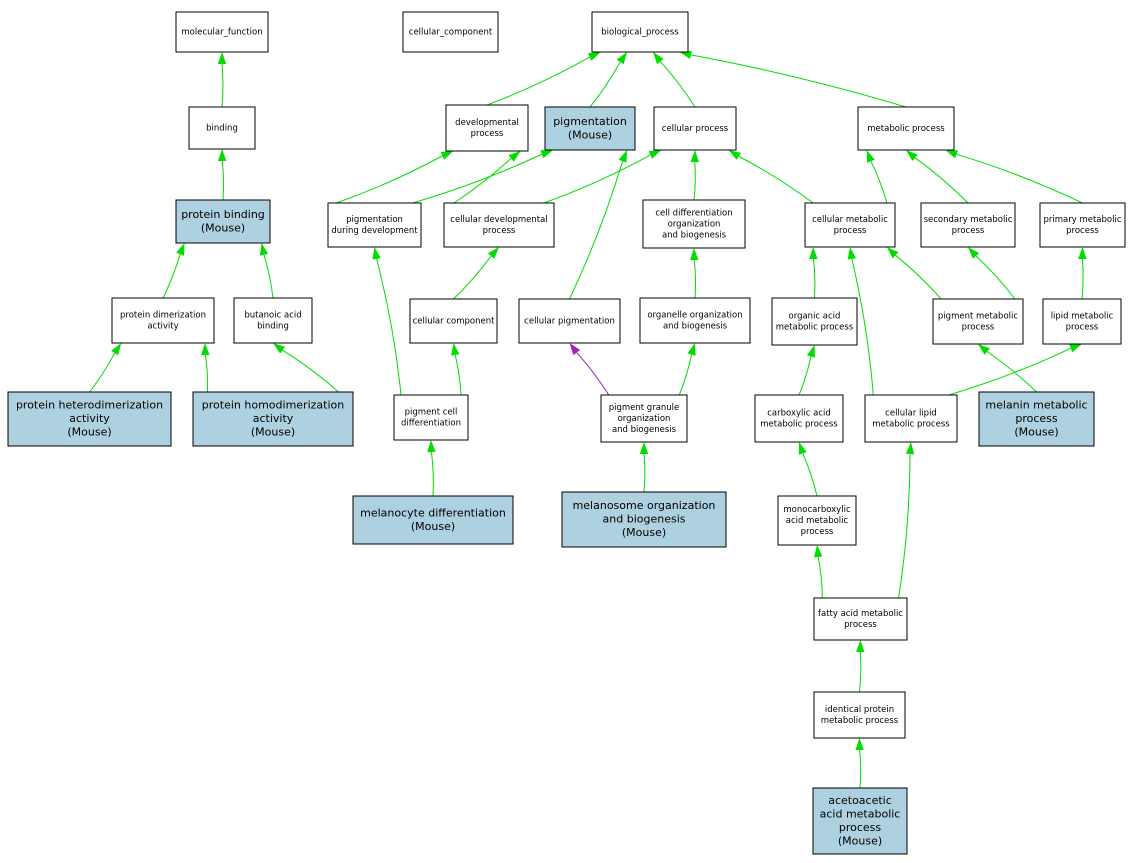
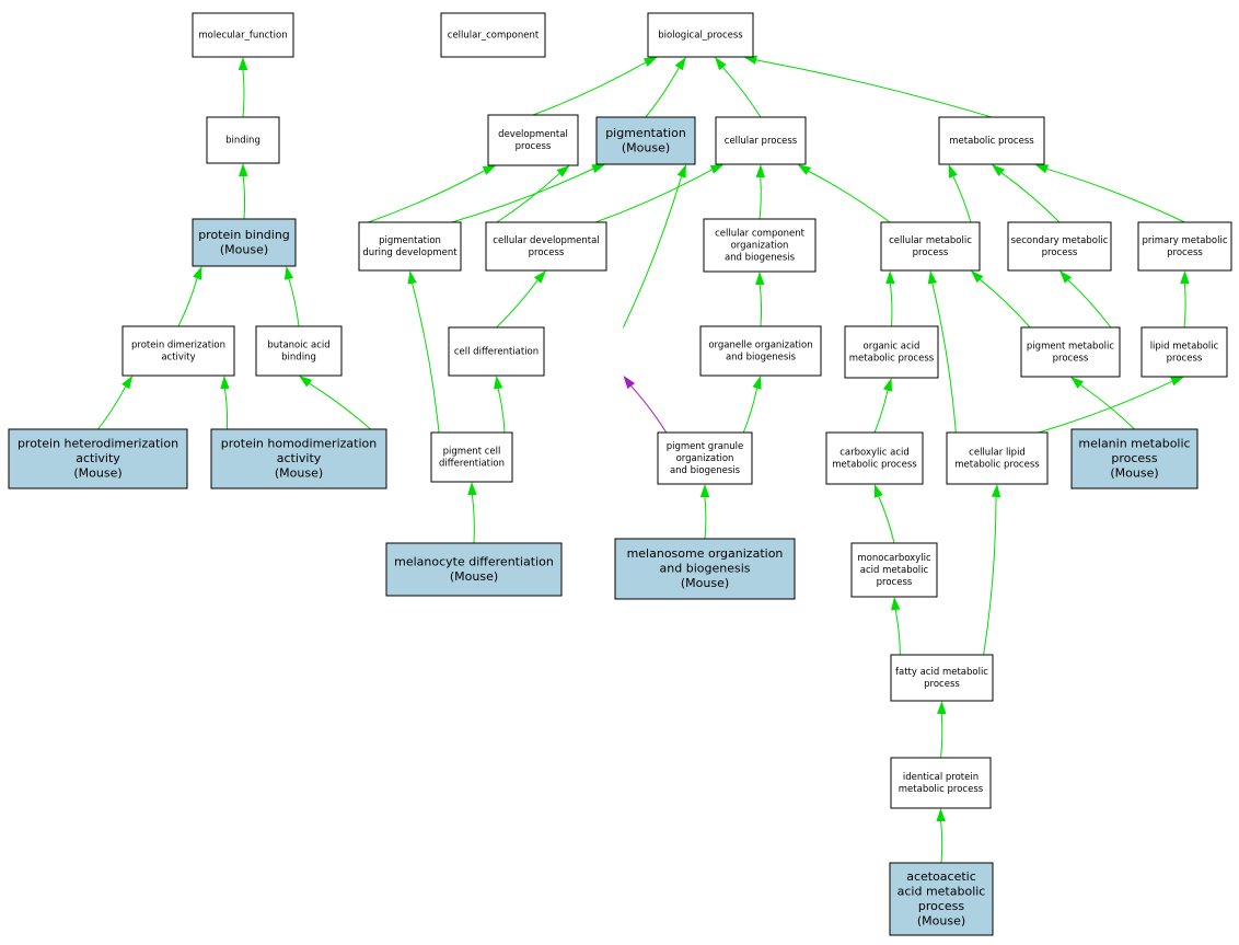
  molecular_function
  cellular_component
  biological_process
  binding
  developmental
  process
  pigmentation
  (Mouse)
  cellular process
  metabolic process
  protein binding
  (Mouse)
  pigmentation
  during development
  cellular developmental
  process
- cell differentiation
+ cellular component
  organization
  and biogenesis
  cellular metabolic
  process
  secondary metabolic
  process
  primary metabolic
  process
  protein dimerization
  activity
  butanoic acid
  binding
- cellular component
+ cell differentiation
- cellular pigmentation
  organelle organization
  and biogenesis
  organic acid
  metabolic process
  pigment metabolic
  process
  lipid metabolic
  process
  protein heterodimerization
  activity
  (Mouse)
  protein homodimerization
  activity
  (Mouse)
  pigment cell
  differentiation
  pigment granule
  organization
  and biogenesis
  carboxylic acid
  metabolic process
  cellular lipid
  metabolic process
  melanin metabolic
  process
  (Mouse)
  melanocyte differentiation
  (Mouse)
  melanosome organization
  and biogenesis
  (Mouse)
  monocarboxylic
  acid metabolic
  process
  fatty acid metabolic
  process
  identical protein
  metabolic process
  acetoacetic
  acid metabolic
  process
  (Mouse)
